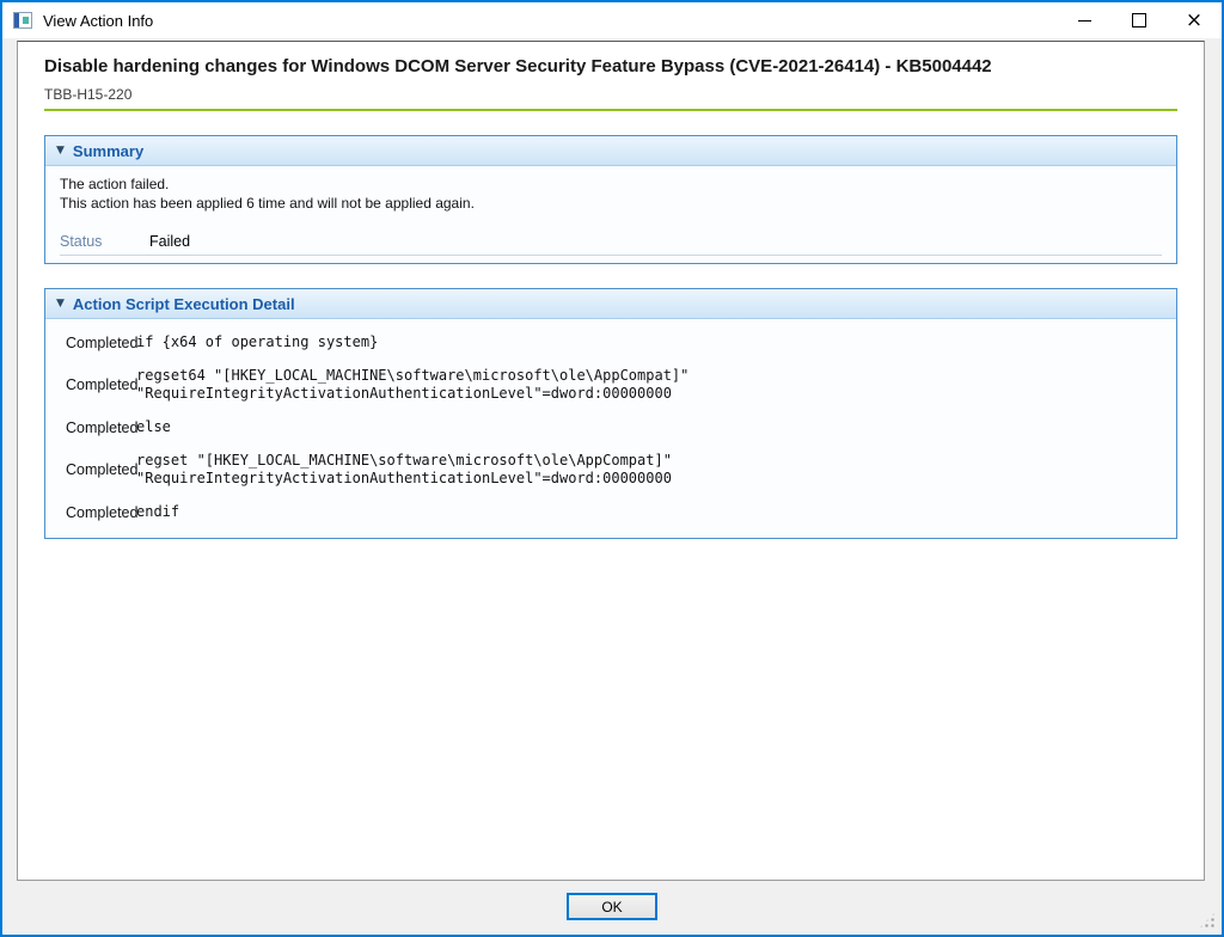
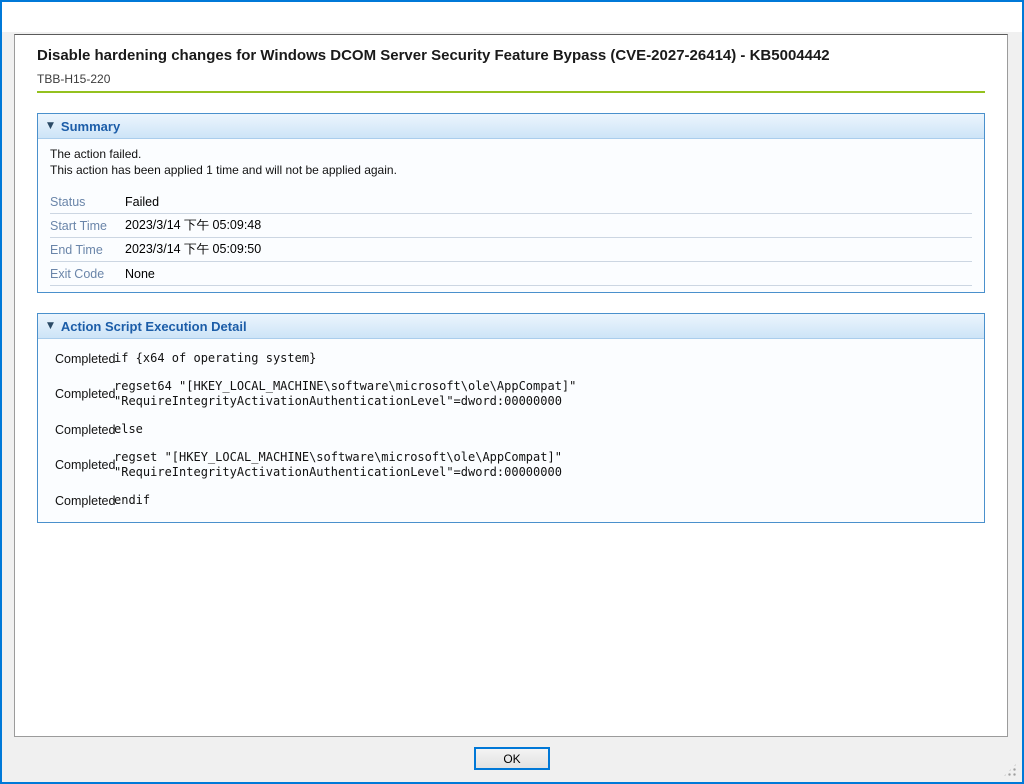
- View Action Info
- ×
- Disable hardening changes for Windows DCOM Server Security Feature Bypass (CVE-2021-26414) - KB5004442
+ Disable hardening changes for Windows DCOM Server Security Feature Bypass (CVE-2027-26414) - KB5004442
  TBB-H15-220
  ▼
  Summary
  The action failed.
- This action has been applied 6 time and will not be applied again.
+ This action has been applied 1 time and will not be applied again.
  Status
  Failed
+ Start Time
+ 2023/3/14 下午 05:09:48
+ End Time
+ 2023/3/14 下午 05:09:50
+ Exit Code
+ None
  ▼
  Action Script Execution Detail
  Completed
  if {x64 of operating system}
  Completed
  regset64 "[HKEY_LOCAL_MACHINE\software\microsoft\ole\AppCompat]"
  "RequireIntegrityActivationAuthenticationLevel"=dword:00000000
  Completed
  else
  Completed
  regset "[HKEY_LOCAL_MACHINE\software\microsoft\ole\AppCompat]"
  "RequireIntegrityActivationAuthenticationLevel"=dword:00000000
  Completed
  endif
  OK
